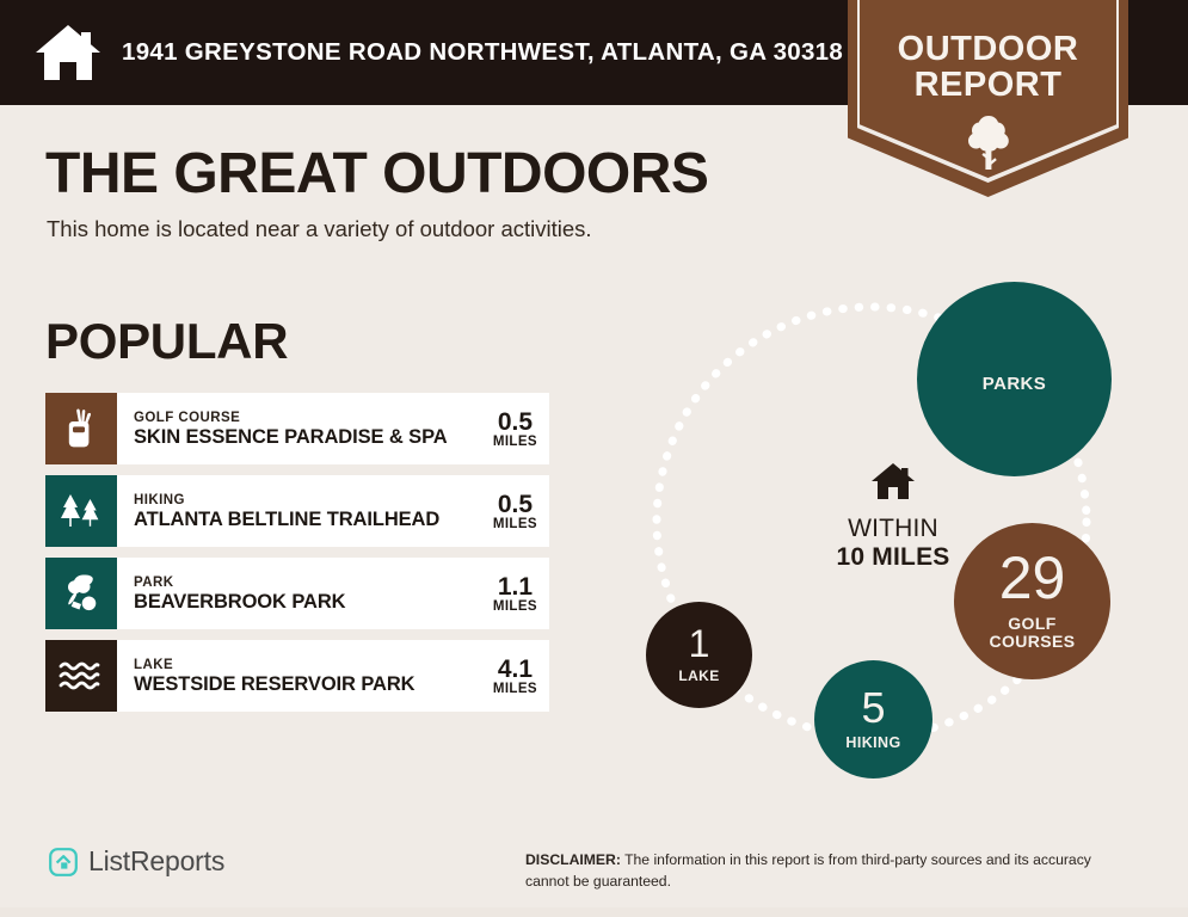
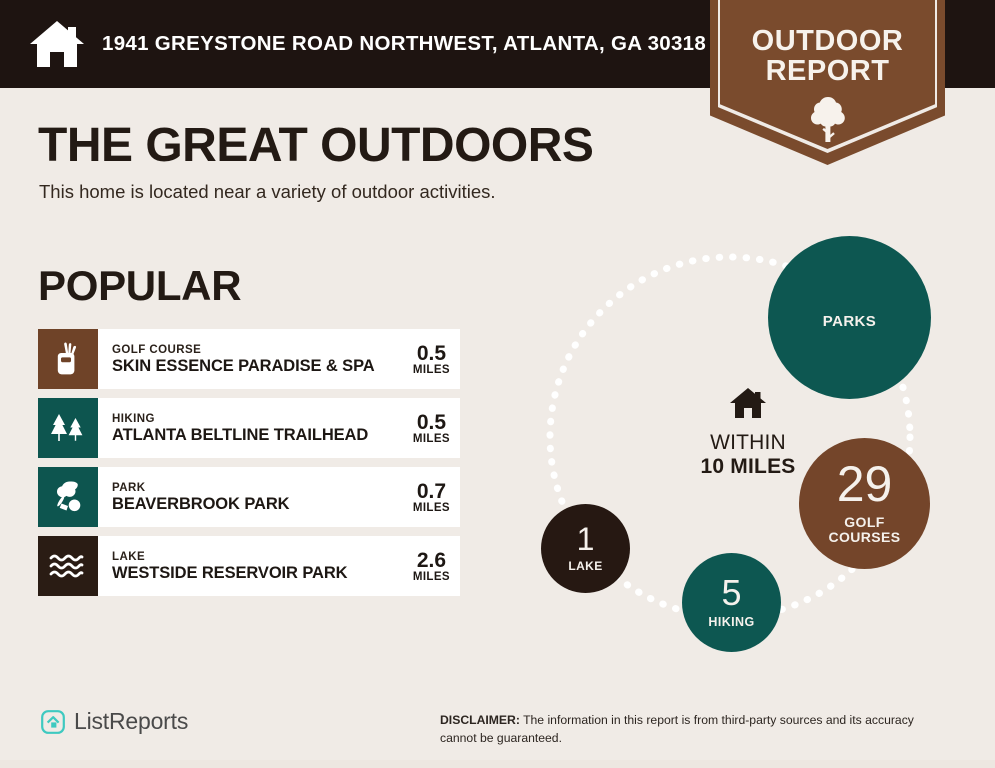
  1941 GREYSTONE ROAD NORTHWEST, ATLANTA, GA 30318
  OUTDOOR
  REPORT
  THE GREAT OUTDOORS
  This home is located near a variety of outdoor activities.
  POPULAR
  GOLF COURSE
  SKIN ESSENCE PARADISE & SPA
  0.5
  MILES
  HIKING
  ATLANTA BELTLINE TRAILHEAD
  0.5
  MILES
  PARK
  BEAVERBROOK PARK
- 1.1
+ 0.7
  MILES
  LAKE
  WESTSIDE RESERVOIR PARK
- 4.1
+ 2.6
  MILES
  PARKS
  29
  GOLF
  COURSES
  5
  HIKING
  1
  LAKE
  WITHIN
  10 MILES
  ListReports
  DISCLAIMER: The information in this report is from third-party sources and its accuracy cannot be guaranteed.
